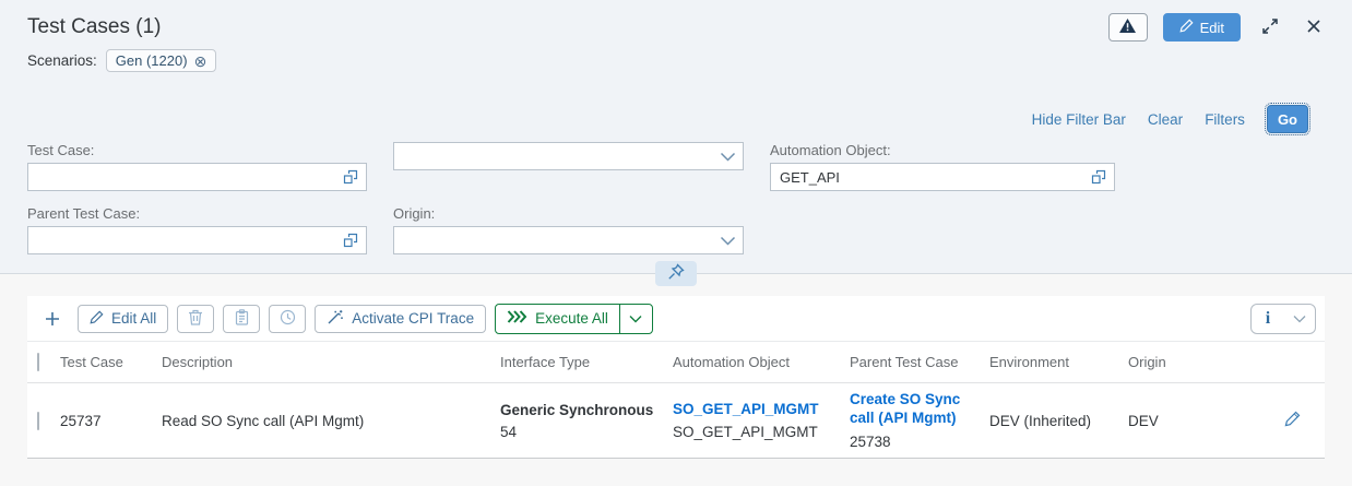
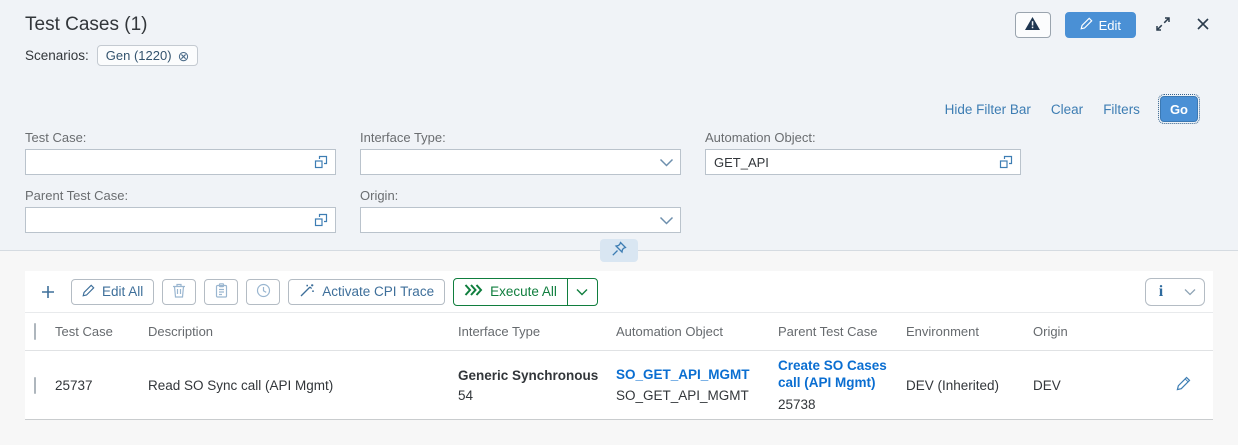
  Test Cases (1)
  Edit
  Scenarios:
  Gen (1220)
  ⊗
  Hide Filter Bar
  Clear
  Filters
  Go
  Test Case:
+ Interface Type:
  Automation Object:
  GET_API
  Parent Test Case:
  Origin:
  Edit All
  Activate CPI Trace
  Execute All
  i
  Test Case
  Description
  Interface Type
  Automation Object
  Parent Test Case
  Environment
  Origin
  25737
  Read SO Sync call (API Mgmt)
  Generic Synchronous
  54
  SO_GET_API_MGMT
  SO_GET_API_MGMT
- Create SO Sync call (API Mgmt)
+ Create SO Cases call (API Mgmt)
  25738
  DEV (Inherited)
  DEV
